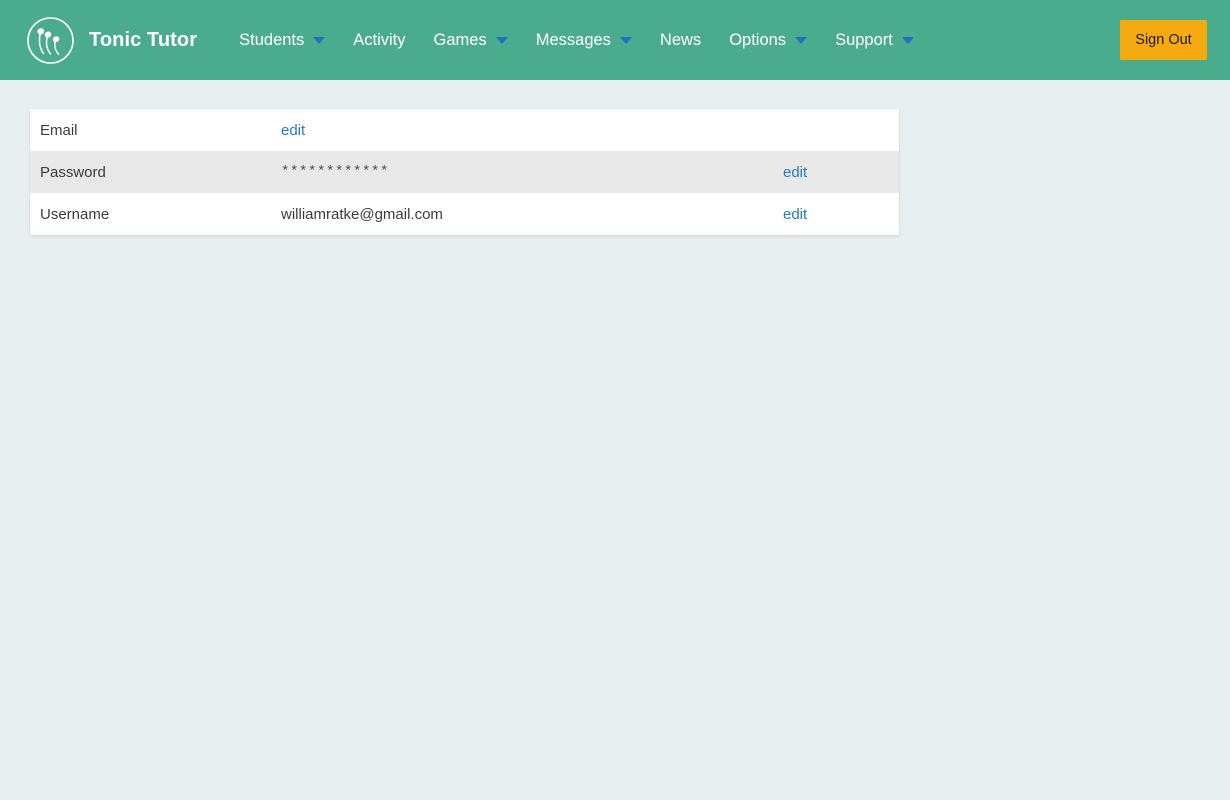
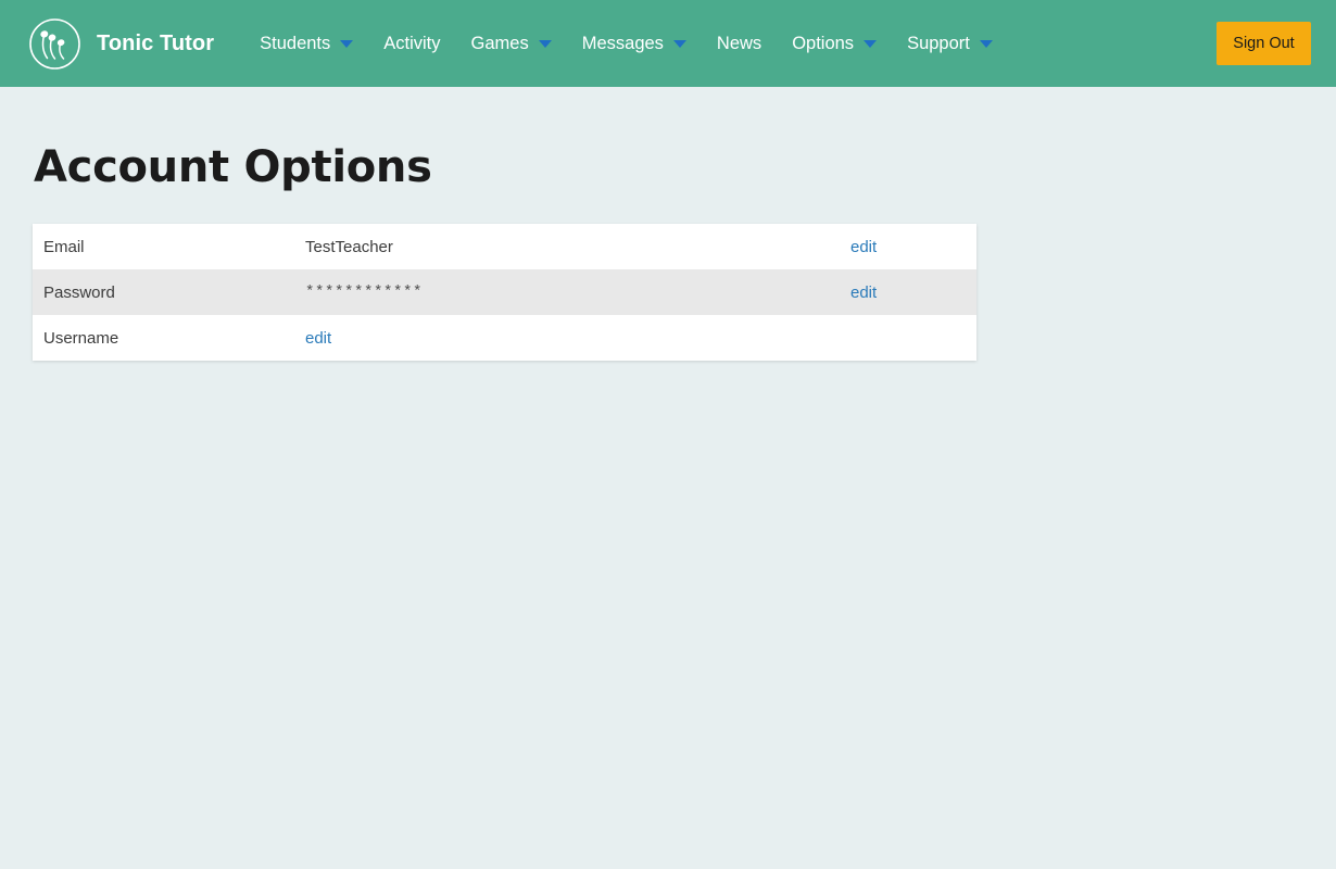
  Tonic Tutor
  Students
  Activity
  Games
  Messages
  News
  Options
  Support
  Sign Out
+ Account Options
  Email
+ TestTeacher
  edit
  Password
  ************
  edit
  Username
- williamratke@gmail.com
  edit
